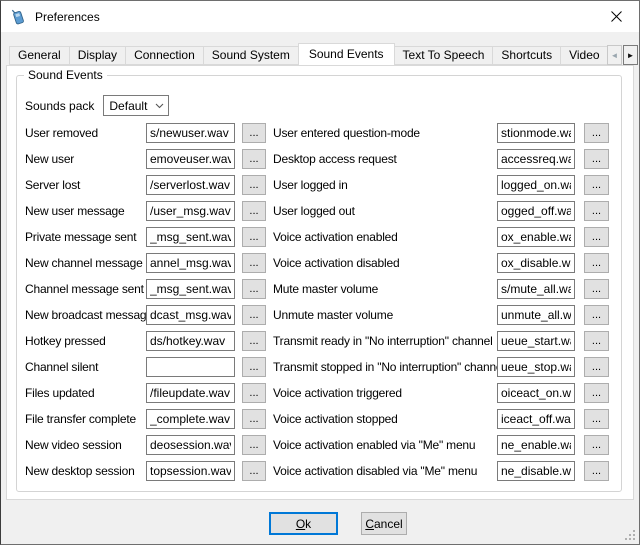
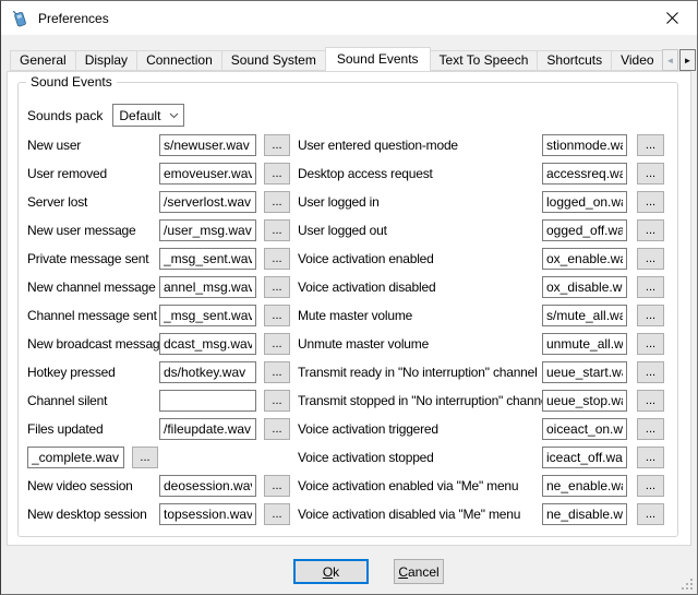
  Preferences
  General
  Display
  Connection
  Sound System
  Sound Events
  Text To Speech
  Shortcuts
  Video
  ◄
  ►
  Sound Events
  Sounds pack
  Default
- User removed
+ New user
  s/newuser.wav
  ...
- New user
+ User removed
  emoveuser.wav
  ...
  Server lost
  /serverlost.wav
  ...
  New user message
  /user_msg.wav
  ...
  Private message sent
  _msg_sent.wav
  ...
  New channel message
  annel_msg.wav
  ...
  Channel message sent
  _msg_sent.wav
  ...
  New broadcast messag
  dcast_msg.wav
  ...
  Hotkey pressed
  ds/hotkey.wav
  ...
  Channel silent
  ...
  Files updated
  /fileupdate.wav
  ...
- File transfer complete
  _complete.wav
  ...
  New video session
  deosession.wa
  ...
  New desktop session
  topsession.wav
  ...
  User entered question-mode
  stionmode.w
  ...
  Desktop access request
  accessreq.w
  ...
  User logged in
  logged_on.w
  ...
  User logged out
  ogged_off.wa
  ...
  Voice activation enabled
  ox_enable.w
  ...
  Voice activation disabled
  ox_disable.w
  ...
  Mute master volume
  s/mute_all.w
  ...
  Unmute master volume
  unmute_all.w
  ...
  Transmit ready in "No interruption" channel
  ueue_start.w
  ...
  Transmit stopped in "No interruption" chann
  ueue_stop.w
  ...
  Voice activation triggered
  oiceact_on.w
  ...
  Voice activation stopped
  iceact_off.wa
  ...
  Voice activation enabled via "Me" menu
  ne_enable.w
  ...
  Voice activation disabled via "Me" menu
  ne_disable.w
  ...
  Ok
  Cancel
